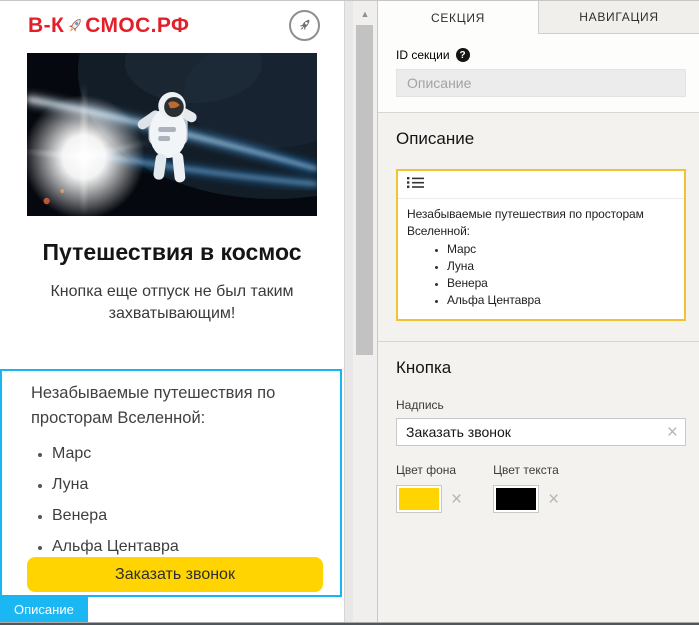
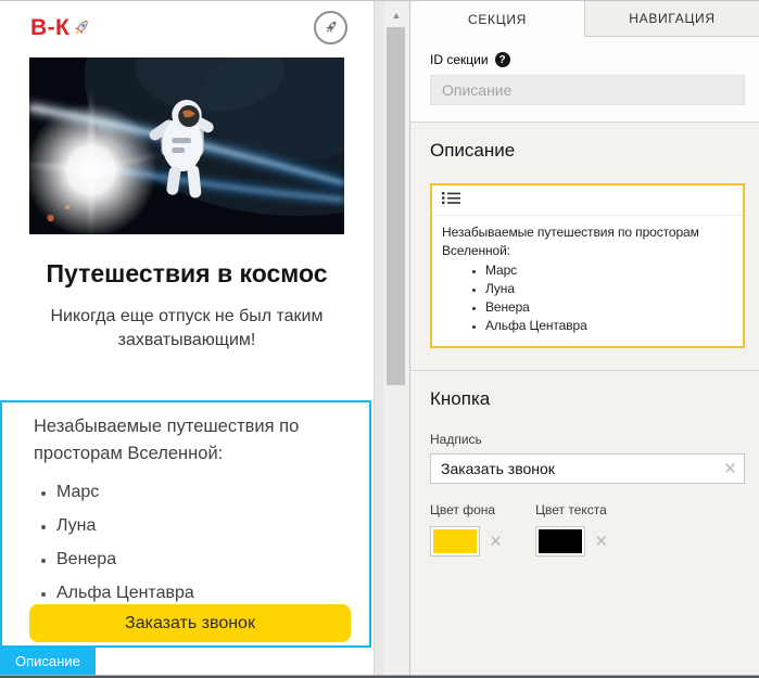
  В-К
- СМОС.РФ
  Путешествия в космос
- Кнопка еще отпуск не был таким захватывающим!
+ Никогда еще отпуск не был таким захватывающим!
  Незабываемые путешествия по просторам Вселенной:
  Марс
  Луна
  Венера
  Альфа Центавра
  Заказать звонок
  Описание
  ▲
  СЕКЦИЯ
  НАВИГАЦИЯ
  ID секции
  ?
  Описание
  Описание
  Незабываемые путешествия по просторам Вселенной:
  Марс
  Луна
  Венера
  Альфа Центавра
  Кнопка
  Надпись
  Заказать звонок
  ×
  Цвет фона
  ×
  Цвет текста
  ×
